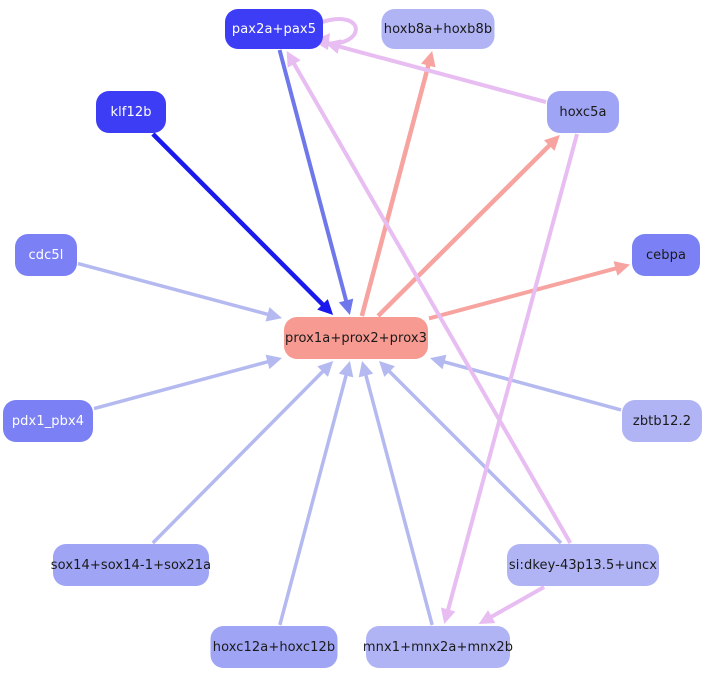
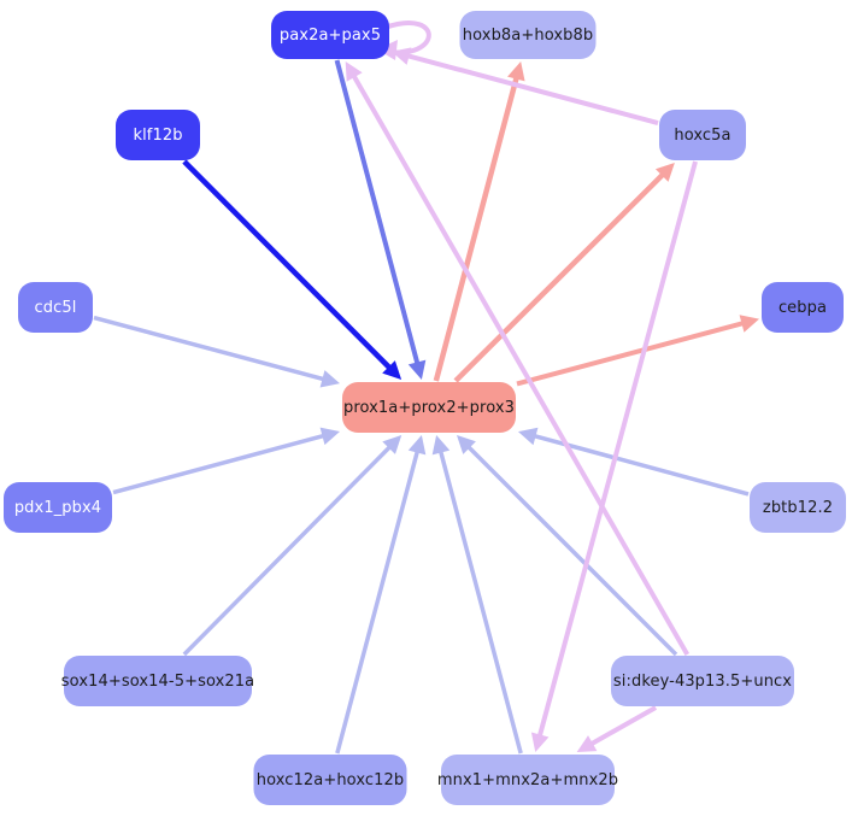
  pax2a+pax5
  hoxb8a+hoxb8b
  klf12b
  hoxc5a
  cdc5l
  cebpa
  prox1a+prox2+prox3
  pdx1_pbx4
  zbtb12.2
- sox14+sox14-1+sox21a
+ sox14+sox14-5+sox21a
  si:dkey-43p13.5+uncx
  hoxc12a+hoxc12b
  mnx1+mnx2a+mnx2b
